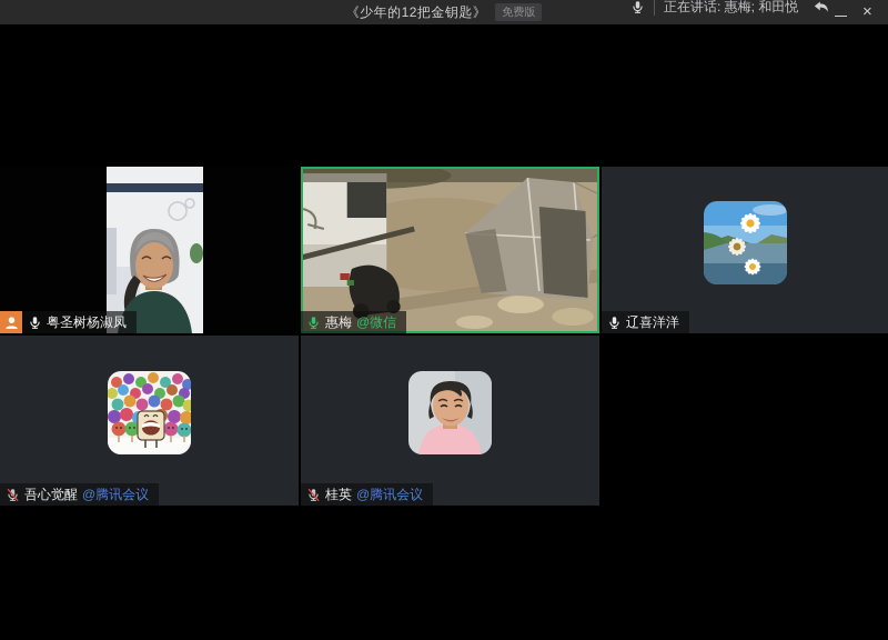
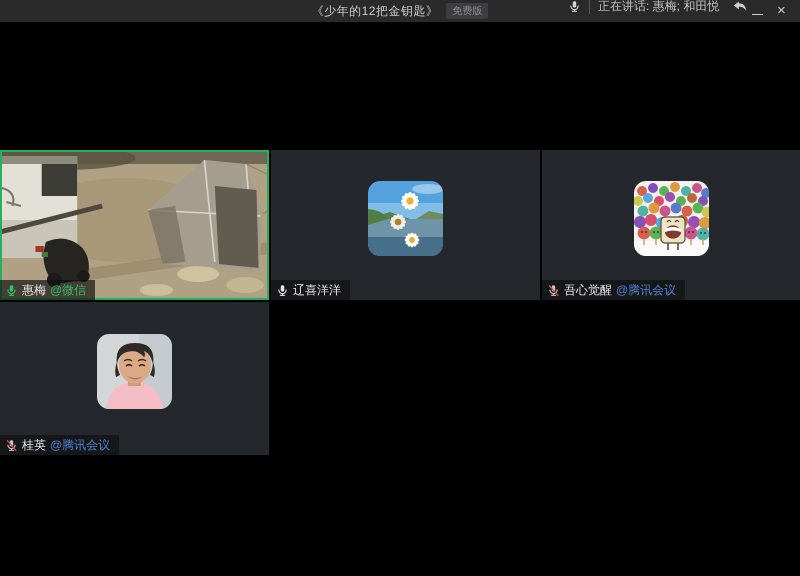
  《少年的12把金钥匙》
  免费版
  正在讲话: 惠梅; 和田悦
  ×
- 粤圣树杨淑凤
  惠梅
  @微信
  辽喜洋洋
  吾心觉醒
  @腾讯会议
  桂英
  @腾讯会议
